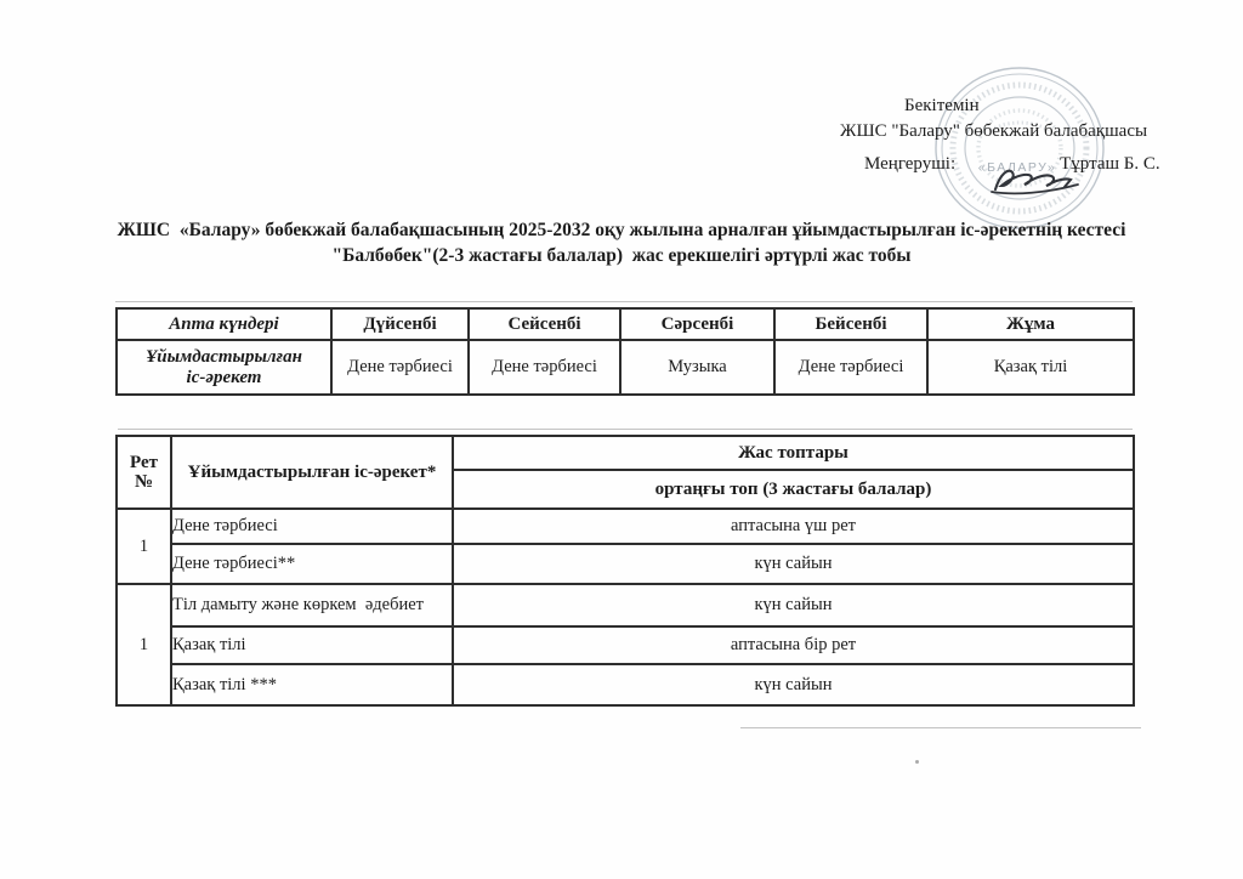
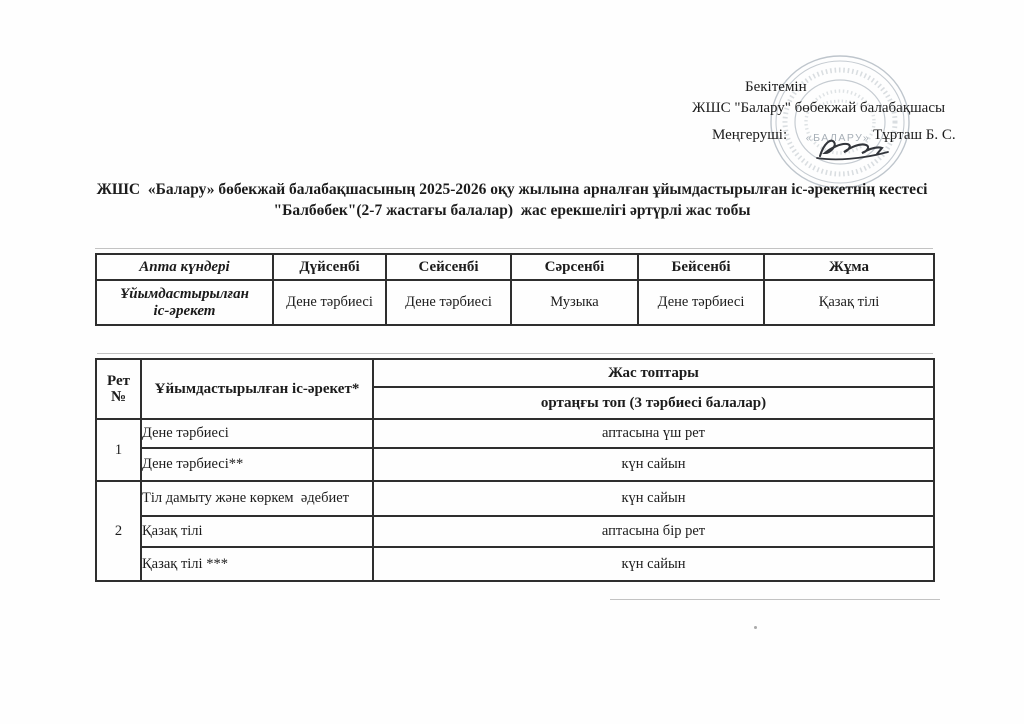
  «БАЛАРУ»
  Бекітемін
  ЖШС "Балару" бөбекжай балабақшасы
  Меңгеруші:
  Тұрташ Б. С.
- ЖШС «Балару» бөбекжай балабақшасының 2025-2032 оқу жылына арналған ұйымдастырылған іс-әрекетнің кестесі
+ ЖШС «Балару» бөбекжай балабақшасының 2025-2026 оқу жылына арналған ұйымдастырылған іс-әрекетнің кестесі
- "Балбөбек"(2-3 жастағы балалар) жас ерекшелігі әртүрлі жас тобы
+ "Балбөбек"(2-7 жастағы балалар) жас ерекшелігі әртүрлі жас тобы
  Апта күндері	Дүйсенбі	Сейсенбі	Сәрсенбі	Бейсенбі	Жұма
  Ұйымдастырылған іс-әрекет	Дене тәрбиесі	Дене тәрбиесі	Музыка	Дене тәрбиесі	Қазақ тілі
  Рет №	Ұйымдастырылған іс-әрекет*	Жас топтары
- ортаңғы топ (3 жастағы балалар)
+ ортаңғы топ (3 тәрбиесі балалар)
  1	Дене тәрбиесі	аптасына үш рет
  Дене тәрбиесі**	күн сайын
- 1	Тіл дамыту және көркем әдебиет	күн сайын
+ 2	Тіл дамыту және көркем әдебиет	күн сайын
  Қазақ тілі	аптасына бір рет
  Қазақ тілі ***	күн сайын
